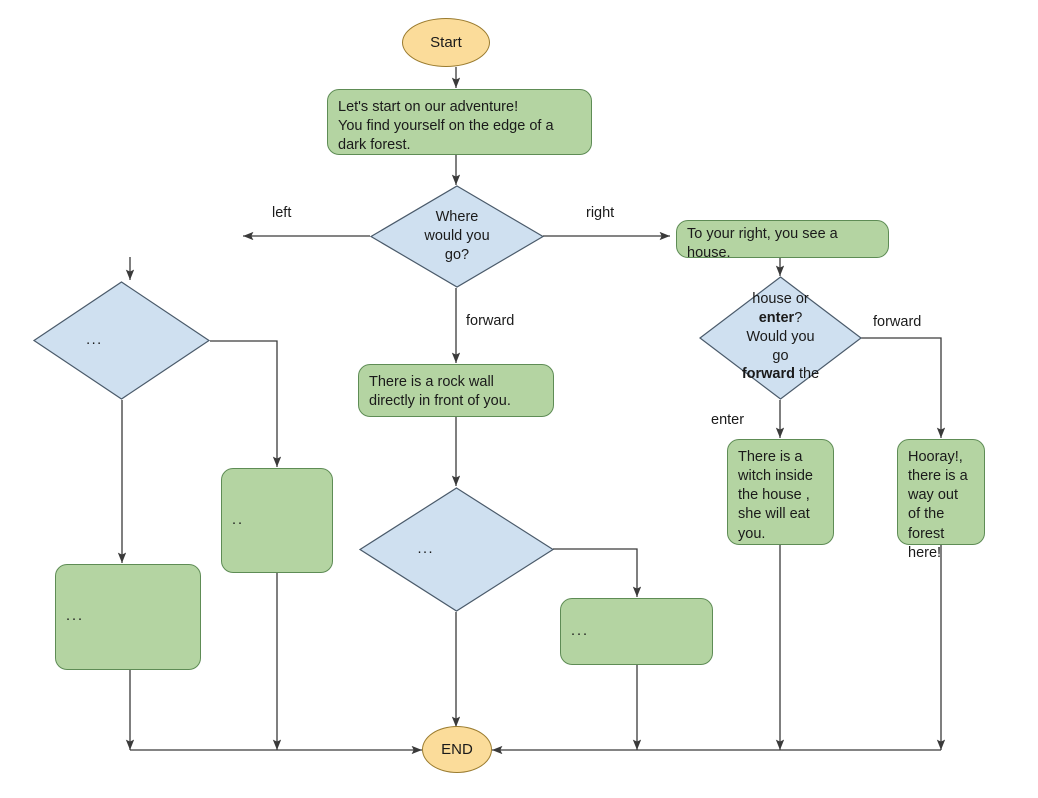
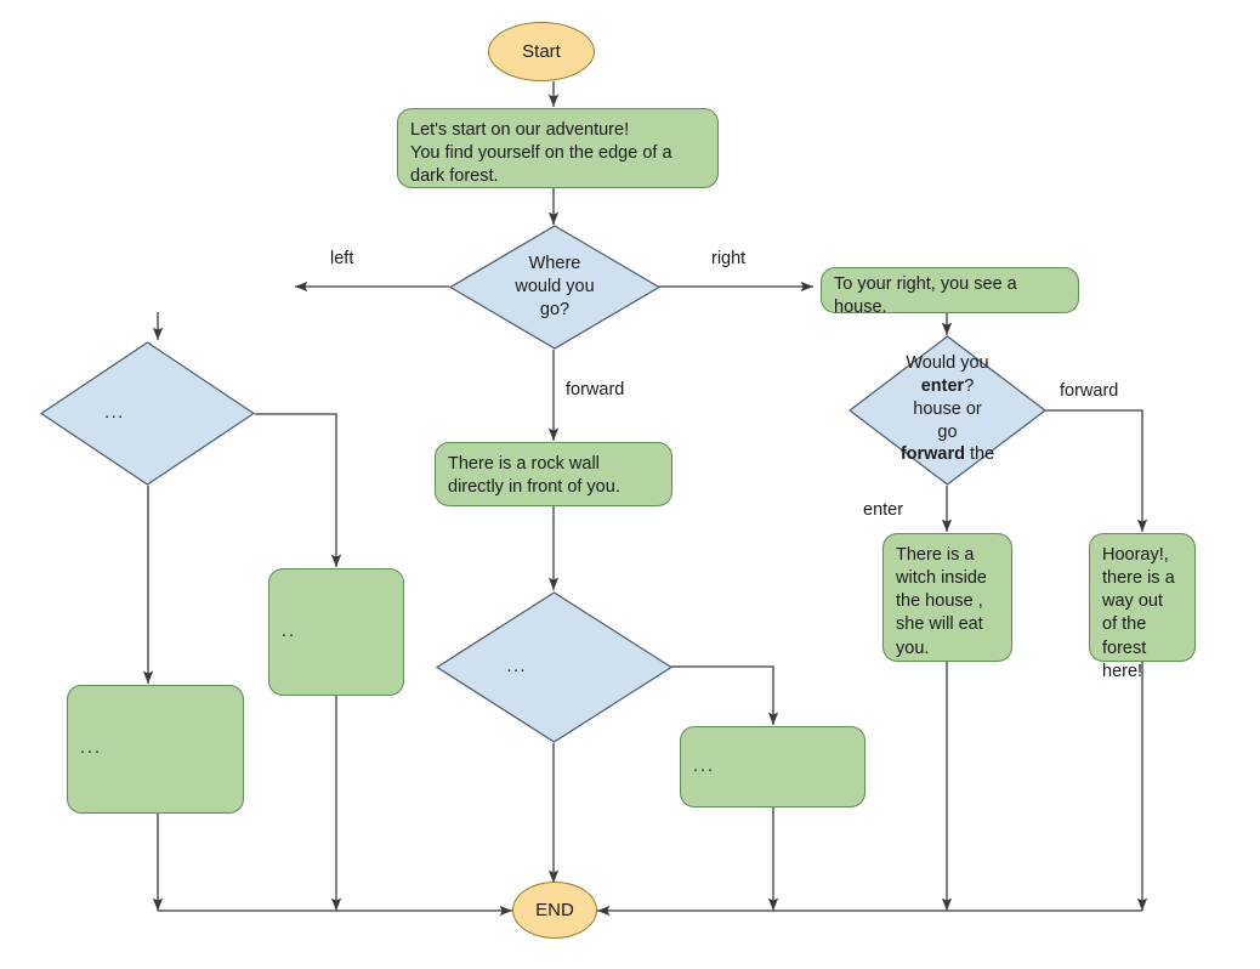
  Start
  Let's start on our adventure!
  You find yourself on the edge of a
  dark forest.
  Where
  would you
  go?
  left
  right
  forward
  ...
  ...
  ..
  There is a rock wall
  directly in front of you.
  ...
  ...
  To your right, you see a
  house.
- house or
+ Would you
  enter?
- Would you
+ house or
  go
  forward the
  forward
  enter
  There is a
  witch inside
  the house ,
  she will eat
  you.
  Hooray!,
  there is a
  way out
  of the
  forest
  here!
  END
